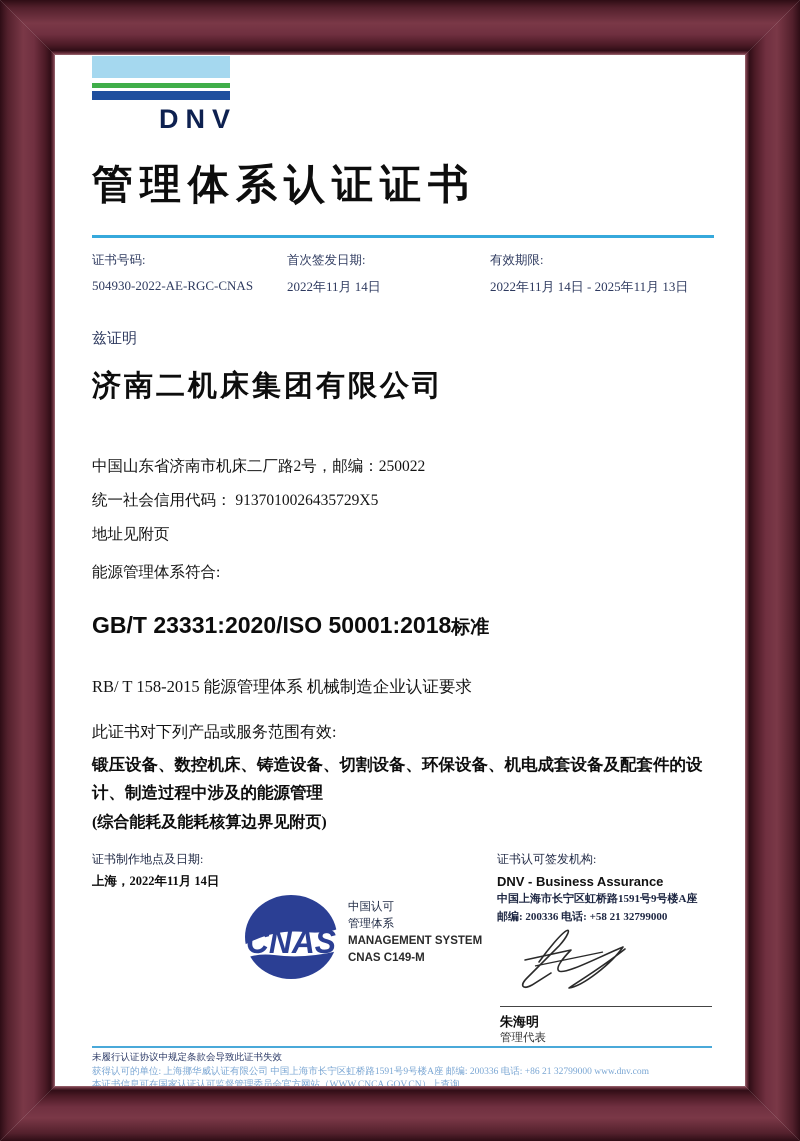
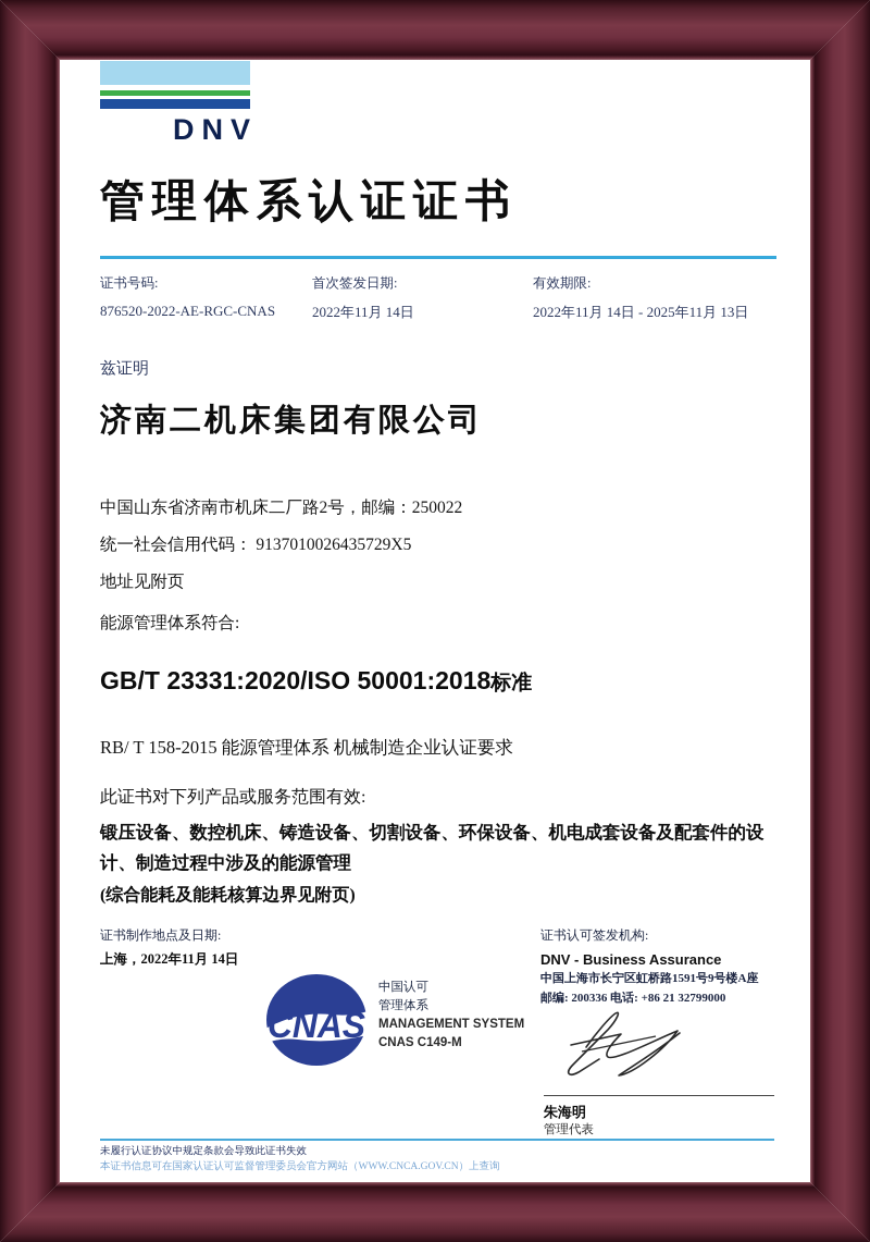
  DNV
  管理体系认证证书
  证书号码:
- 504930-2022-AE-RGC-CNAS
+ 876520-2022-AE-RGC-CNAS
  首次签发日期:
  2022年11月 14日
  有效期限:
  2022年11月 14日 - 2025年11月 13日
  兹证明
  济南二机床集团有限公司
  中国山东省济南市机床二厂路2号，邮编：250022
  统一社会信用代码： 9137010026435729X5
  地址见附页
  能源管理体系符合:
  GB/T 23331:2020/ISO 50001:2018标准
  RB/ T 158-2015 能源管理体系 机械制造企业认证要求
  此证书对下列产品或服务范围有效:
  锻压设备、数控机床、铸造设备、切割设备、环保设备、机电成套设备及配套件的设计、制造过程中涉及的能源管理
  (综合能耗及能耗核算边界见附页)
  证书制作地点及日期:
  上海，2022年11月 14日
  CNAS
  中国认可
  管理体系
  MANAGEMENT SYSTEM
  CNAS C149-M
  证书认可签发机构:
  DNV - Business Assurance
  中国上海市长宁区虹桥路1591号9号楼A座
- 邮编: 200336 电话: +58 21 32799000
+ 邮编: 200336 电话: +86 21 32799000
  朱海明
  管理代表
  未履行认证协议中规定条款会导致此证书失效
- 获得认可的单位: 上海挪华威认证有限公司 中国上海市长宁区虹桥路1591号9号楼A座 邮编: 200336 电话: +86 21 32799000 www.dnv.com
  本证书信息可在国家认证认可监督管理委员会官方网站（WWW.CNCA.GOV.CN）上查询
